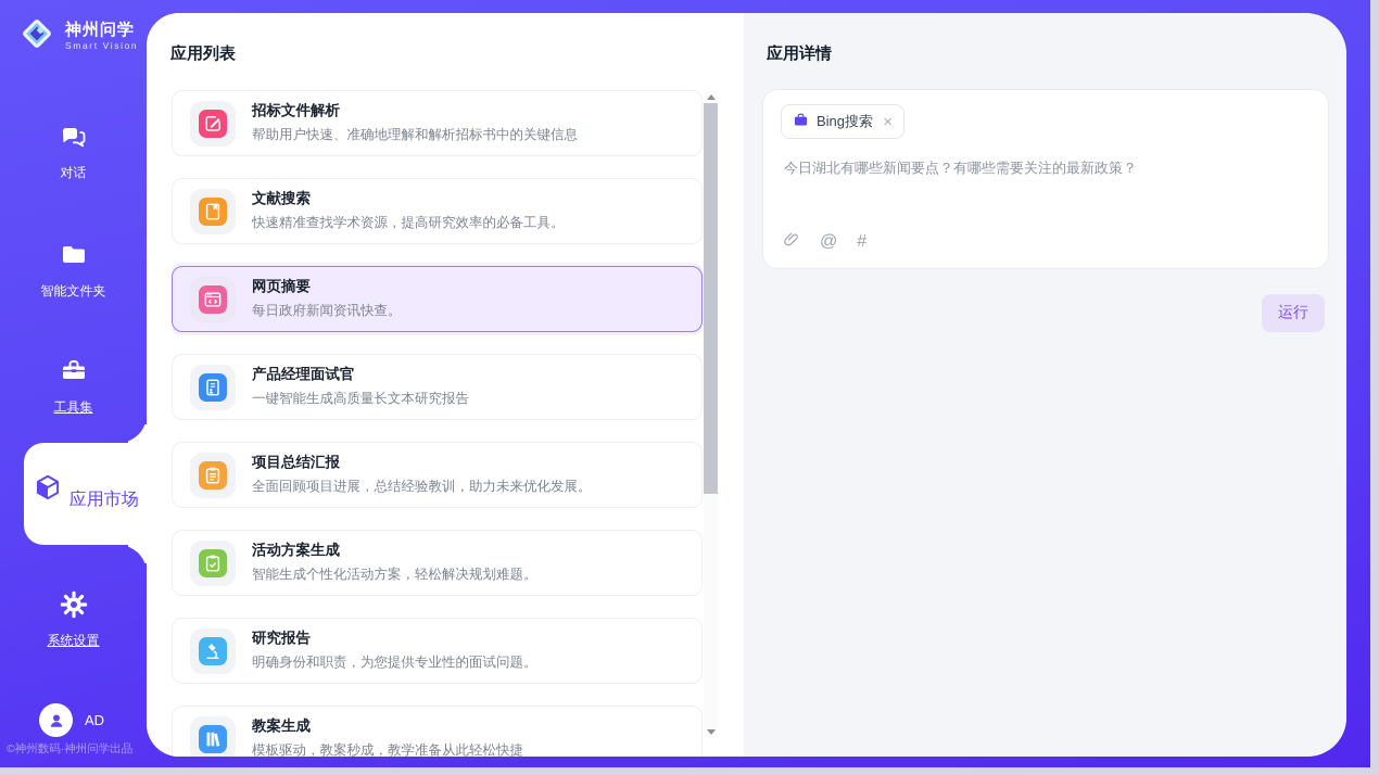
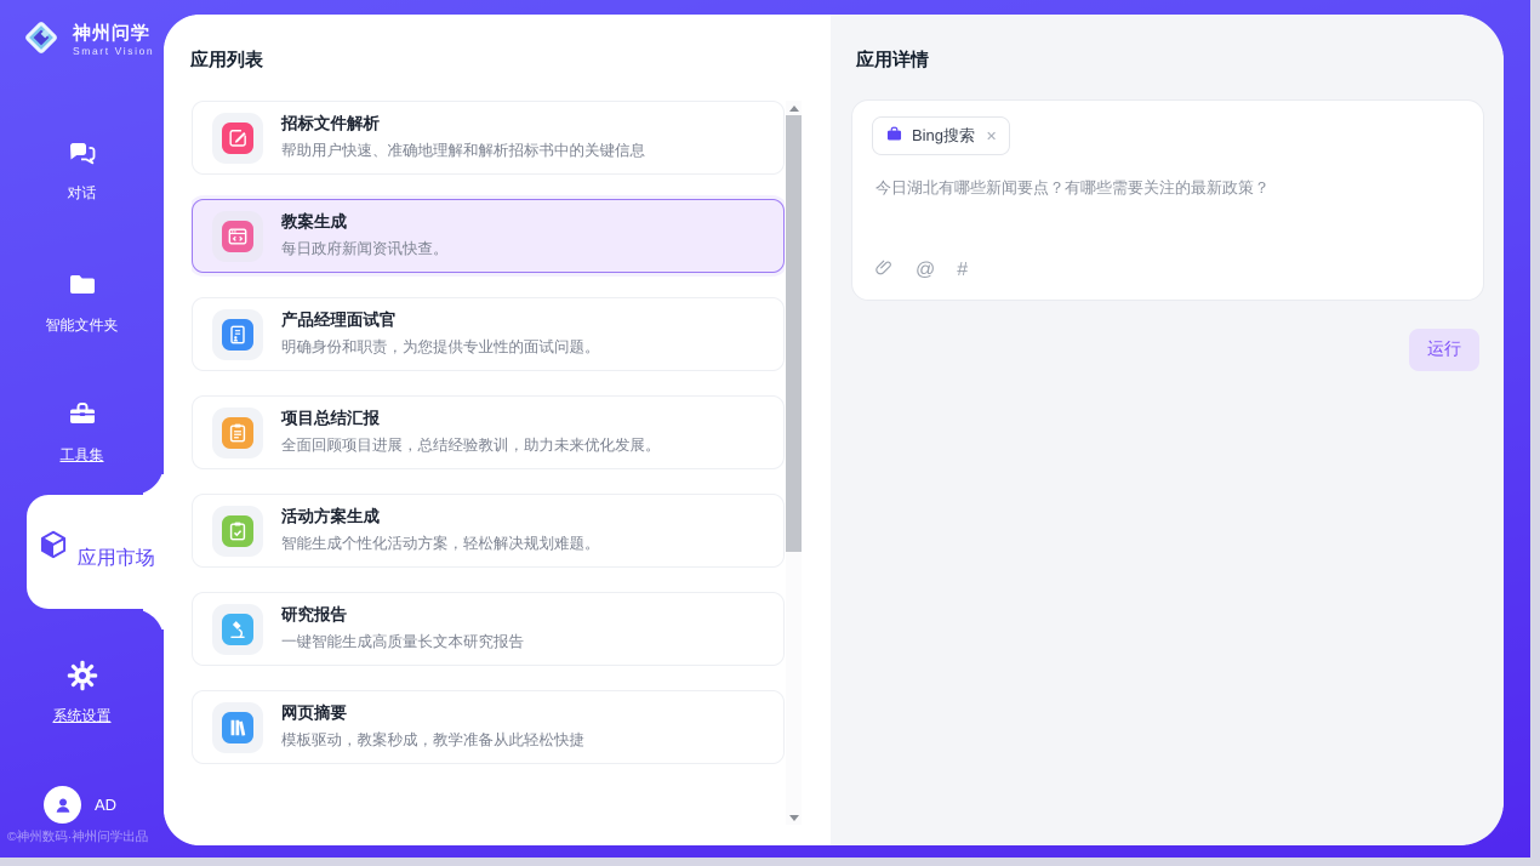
  神州问学
  Smart Vision
  对话
  智能文件夹
  工具集
  应用市场
  系统设置
  AD
  ©神州数码·神州问学出品
  应用列表
  招标文件解析
  帮助用户快速、准确地理解和解析招标书中的关键信息
- 文献搜索
- 快速精准查找学术资源，提高研究效率的必备工具。
- 网页摘要
+ 教案生成
  每日政府新闻资讯快查。
  产品经理面试官
- 一键智能生成高质量长文本研究报告
+ 明确身份和职责，为您提供专业性的面试问题。
  项目总结汇报
  全面回顾项目进展，总结经验教训，助力未来优化发展。
  活动方案生成
  智能生成个性化活动方案，轻松解决规划难题。
  研究报告
- 明确身份和职责，为您提供专业性的面试问题。
+ 一键智能生成高质量长文本研究报告
- 教案生成
+ 网页摘要
  模板驱动，教案秒成，教学准备从此轻松快捷
  应用详情
  Bing搜索
  ✕
  今日湖北有哪些新闻要点？有哪些需要关注的最新政策？
  @
  #
  运行
